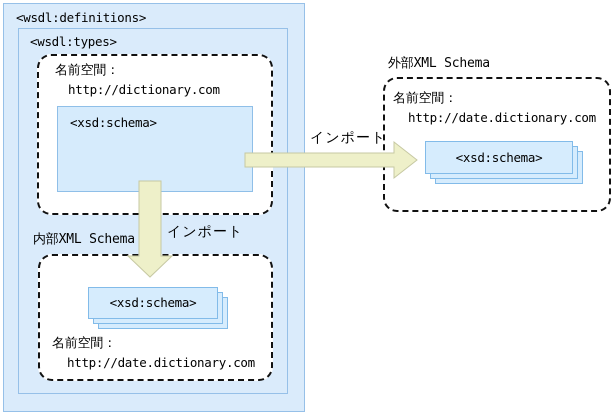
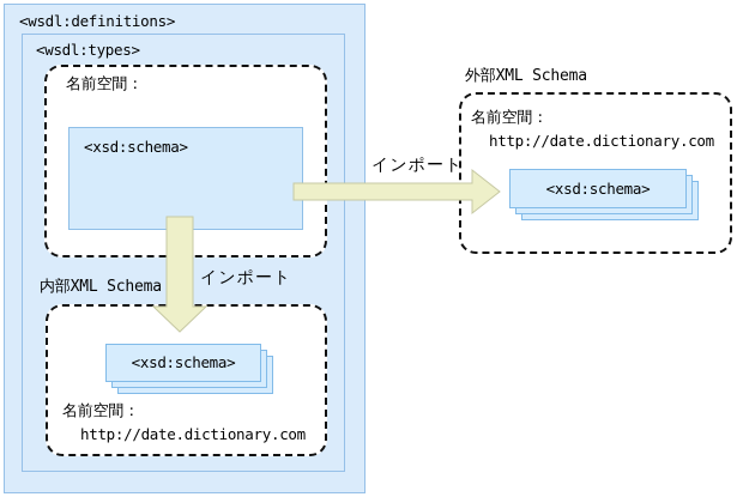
  <wsdl:definitions>
  <wsdl:types>
  名前空間：
- http://dictionary.com
  <xsd:schema>
  内部XML Schema
  <xsd:schema>
  名前空間：
  http://date.dictionary.com
  外部XML Schema
  名前空間：
  http://date.dictionary.com
  <xsd:schema>
  インポート
  インポート
